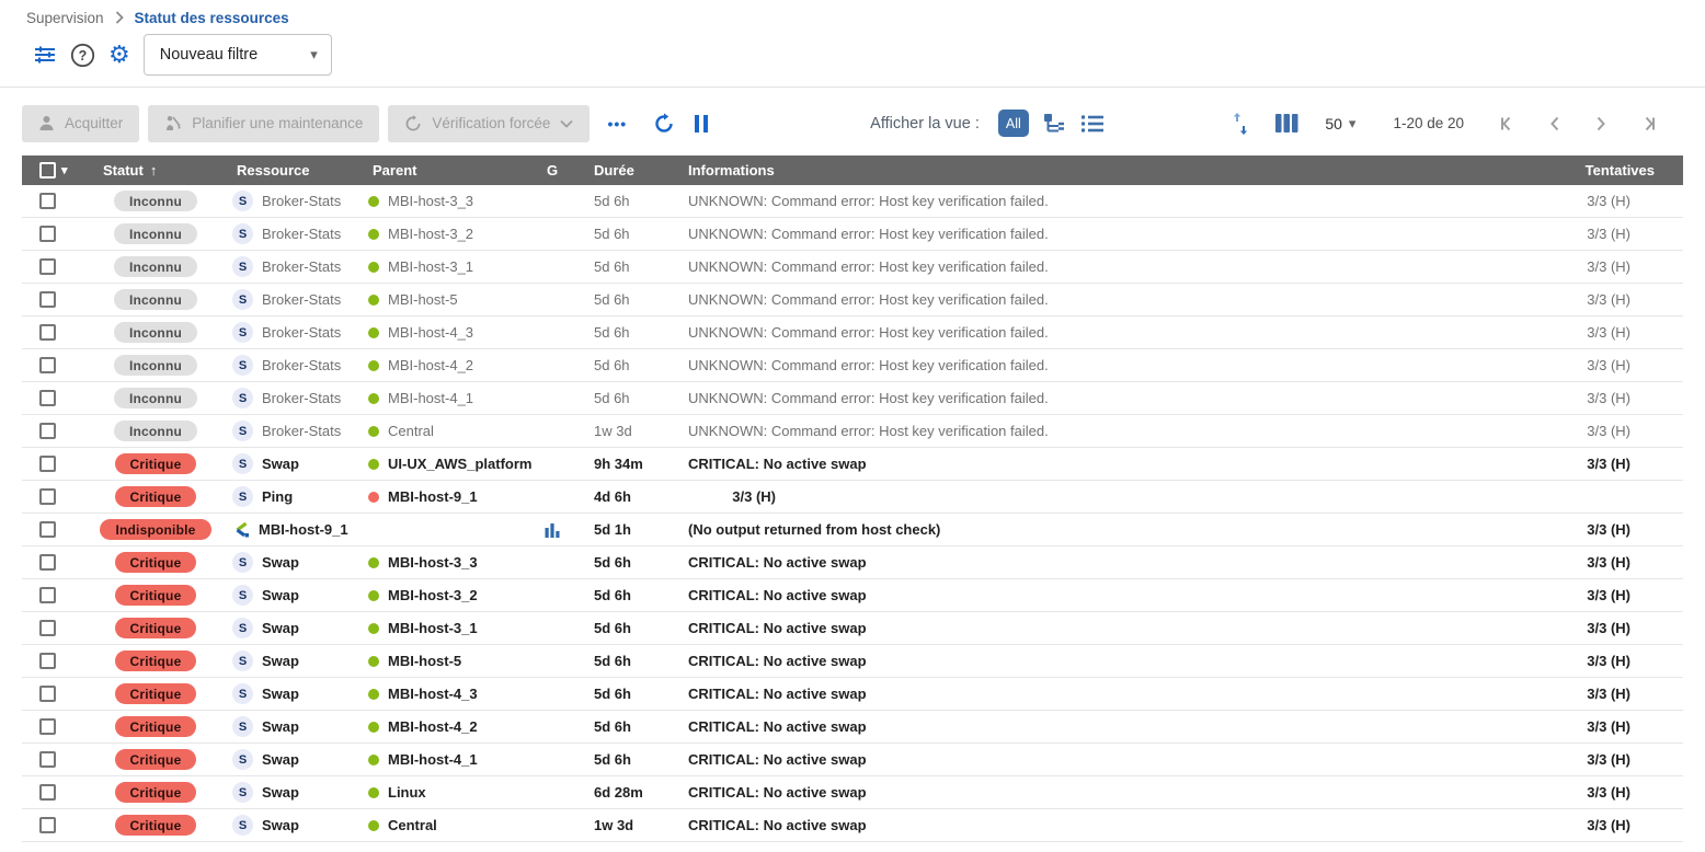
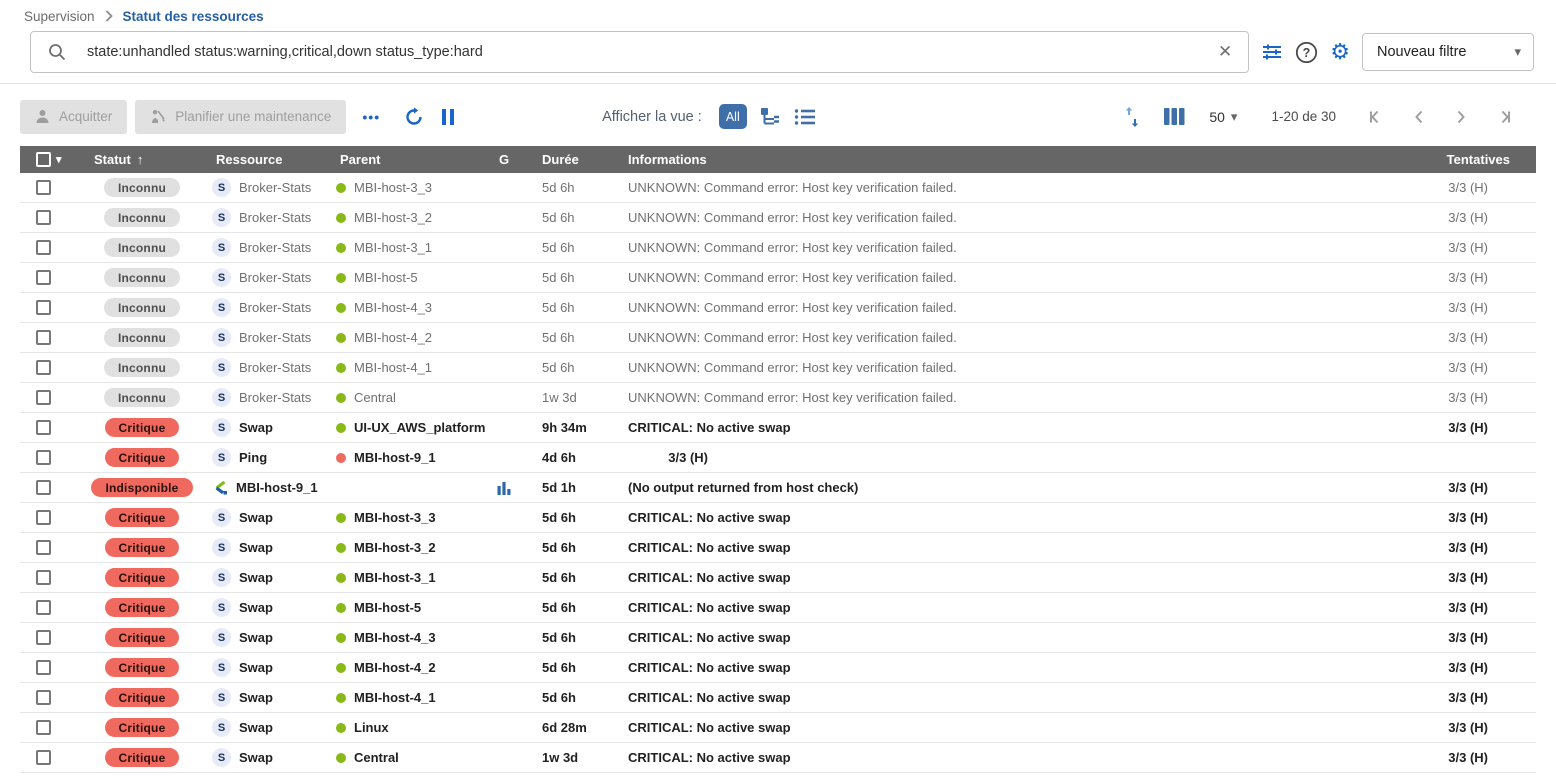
  Supervision
  Statut des ressources
+ state:unhandled status:warning,critical,down status_type:hard
+ ✕
  ?
  ⚙
  Nouveau filtre
  ▾
  Acquitter
  Planifier une maintenance
- Vérification forcée
  •••
  Afficher la vue :
  All
  50
  ▾
- 1-20 de 20
+ 1-20 de 30
  ▾
  Statut
  ↑
  Ressource
  Parent
  G
  Durée
  Informations
  Tentatives
  Inconnu
  S
  Broker-Stats
  MBI-host-3_3
  5d 6h
  UNKNOWN: Command error: Host key verification failed.
  3/3 (H)
  Inconnu
  S
  Broker-Stats
  MBI-host-3_2
  5d 6h
  UNKNOWN: Command error: Host key verification failed.
  3/3 (H)
  Inconnu
  S
  Broker-Stats
  MBI-host-3_1
  5d 6h
  UNKNOWN: Command error: Host key verification failed.
  3/3 (H)
  Inconnu
  S
  Broker-Stats
  MBI-host-5
  5d 6h
  UNKNOWN: Command error: Host key verification failed.
  3/3 (H)
  Inconnu
  S
  Broker-Stats
  MBI-host-4_3
  5d 6h
  UNKNOWN: Command error: Host key verification failed.
  3/3 (H)
  Inconnu
  S
  Broker-Stats
  MBI-host-4_2
  5d 6h
  UNKNOWN: Command error: Host key verification failed.
  3/3 (H)
  Inconnu
  S
  Broker-Stats
  MBI-host-4_1
  5d 6h
  UNKNOWN: Command error: Host key verification failed.
  3/3 (H)
  Inconnu
  S
  Broker-Stats
  Central
  1w 3d
  UNKNOWN: Command error: Host key verification failed.
  3/3 (H)
  Critique
  S
  Swap
  UI-UX_AWS_platform
  9h 34m
  CRITICAL: No active swap
  3/3 (H)
  Critique
  S
  Ping
  MBI-host-9_1
  4d 6h
  3/3 (H)
  Indisponible
  MBI-host-9_1
  5d 1h
  (No output returned from host check)
  3/3 (H)
  Critique
  S
  Swap
  MBI-host-3_3
  5d 6h
  CRITICAL: No active swap
  3/3 (H)
  Critique
  S
  Swap
  MBI-host-3_2
  5d 6h
  CRITICAL: No active swap
  3/3 (H)
  Critique
  S
  Swap
  MBI-host-3_1
  5d 6h
  CRITICAL: No active swap
  3/3 (H)
  Critique
  S
  Swap
  MBI-host-5
  5d 6h
  CRITICAL: No active swap
  3/3 (H)
  Critique
  S
  Swap
  MBI-host-4_3
  5d 6h
  CRITICAL: No active swap
  3/3 (H)
  Critique
  S
  Swap
  MBI-host-4_2
  5d 6h
  CRITICAL: No active swap
  3/3 (H)
  Critique
  S
  Swap
  MBI-host-4_1
  5d 6h
  CRITICAL: No active swap
  3/3 (H)
  Critique
  S
  Swap
  Linux
  6d 28m
  CRITICAL: No active swap
  3/3 (H)
  Critique
  S
  Swap
  Central
  1w 3d
  CRITICAL: No active swap
  3/3 (H)
